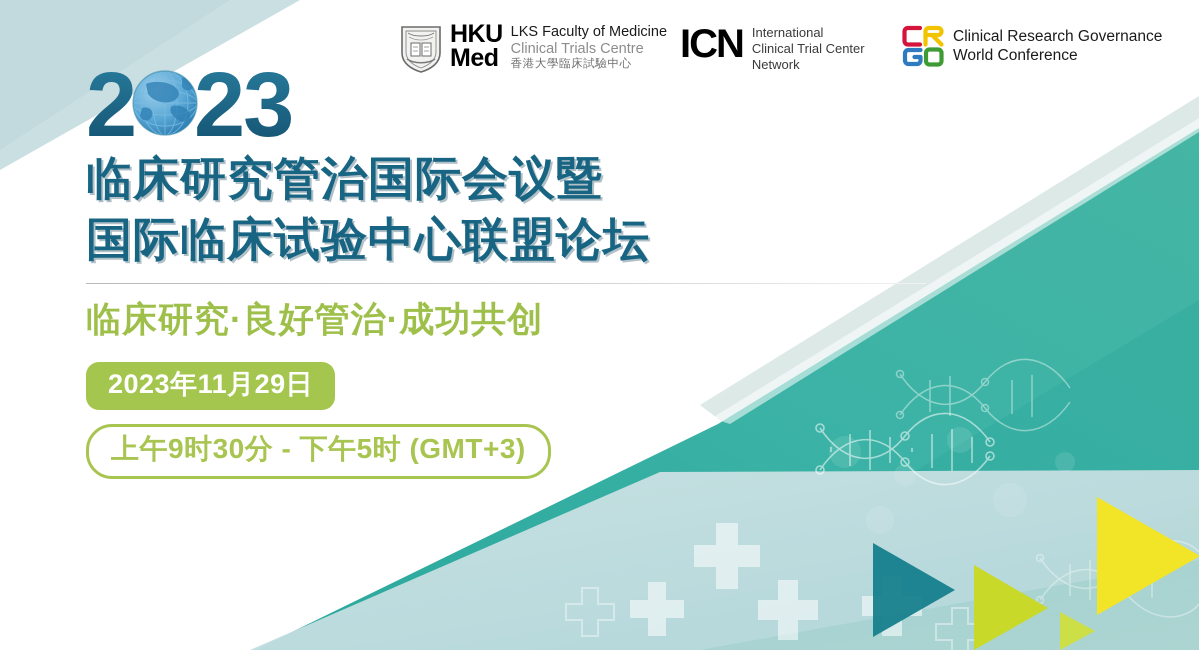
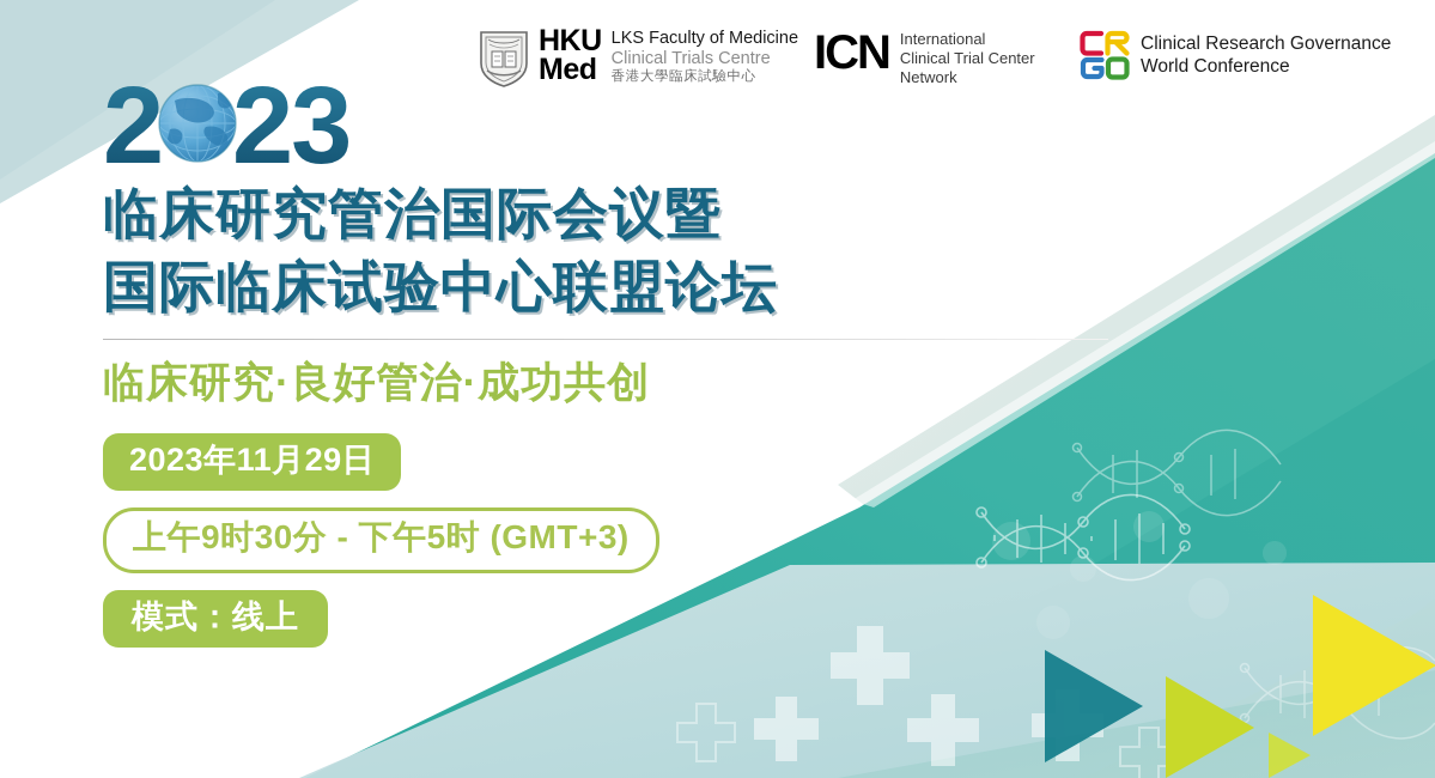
  HKU
  Med
  LKS Faculty of Medicine
  Clinical Trials Centre
  香港大學臨床試驗中心
  ICN
  International
  Clinical Trial Center
  Network
  Clinical Research Governance
  World Conference
  2
  23
  临床研究管治国际会议暨
  国际临床试验中心联盟论坛
  临床研究·良好管治·成功共创
  2023年11月29日
  上午9时30分 - 下午5时 (GMT+3)
+ 模式：线上
